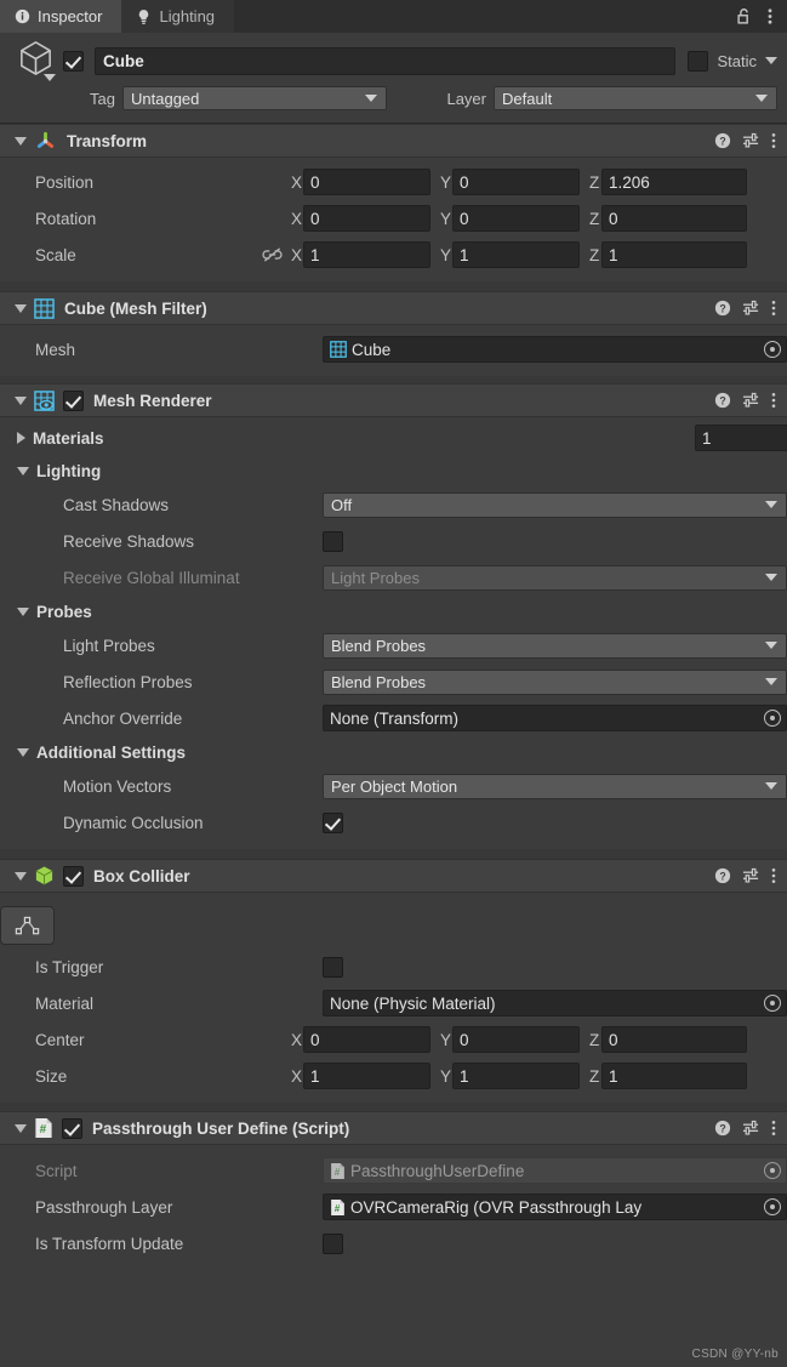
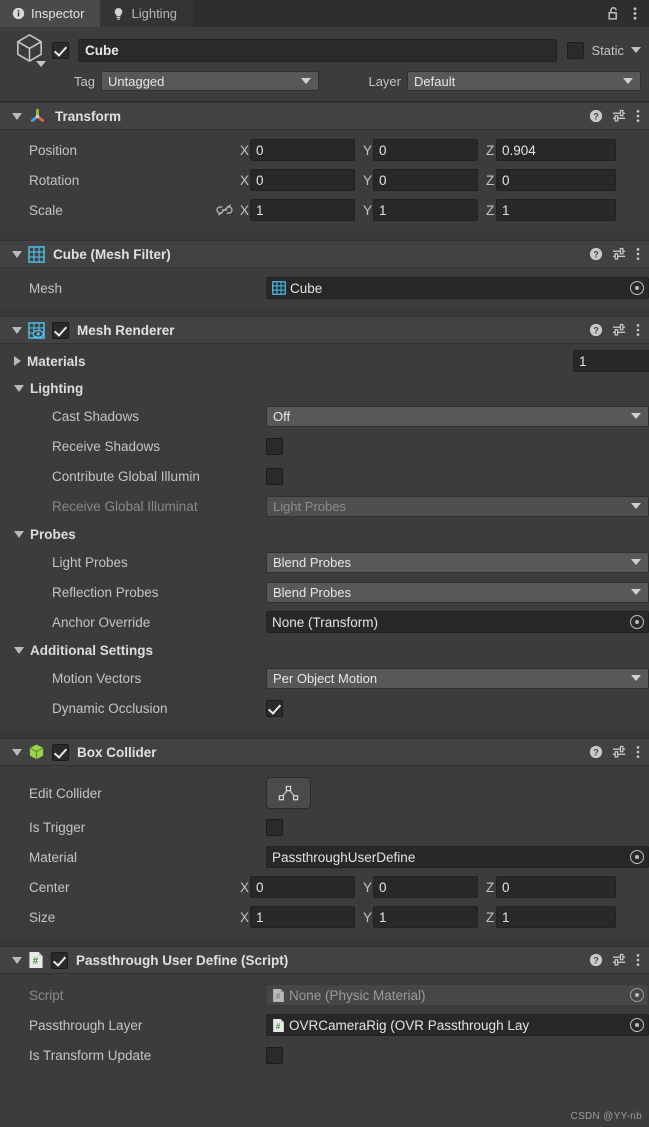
  Inspector
  Lighting
  Cube
  Static
  Tag
  Untagged
  Layer
  Default
  Transform
  ?
  Position
  X
  0
  Y
  0
  Z
- 1.206
+ 0.904
  Rotation
  X
  0
  Y
  0
  Z
  0
  Scale
  X
  1
  Y
  1
  Z
  1
  Cube (Mesh Filter)
  ?
  Mesh
  Cube
  Mesh Renderer
  ?
  Materials
  1
  Lighting
  Cast Shadows
  Off
  Receive Shadows
+ Contribute Global Illumin
  Receive Global Illuminat
  Light Probes
  Probes
  Light Probes
  Blend Probes
  Reflection Probes
  Blend Probes
  Anchor Override
  None (Transform)
  Additional Settings
  Motion Vectors
  Per Object Motion
  Dynamic Occlusion
  Box Collider
  ?
+ Edit Collider
  Is Trigger
  Material
- None (Physic Material)
+ PassthroughUserDefine
  Center
  X
  0
  Y
  0
  Z
  0
  Size
  X
  1
  Y
  1
  Z
  1
  #
  Passthrough User Define (Script)
  ?
  Script
  #
- PassthroughUserDefine
+ None (Physic Material)
  Passthrough Layer
  #
  OVRCameraRig (OVR Passthrough Lay
  Is Transform Update
  CSDN @YY-nb
